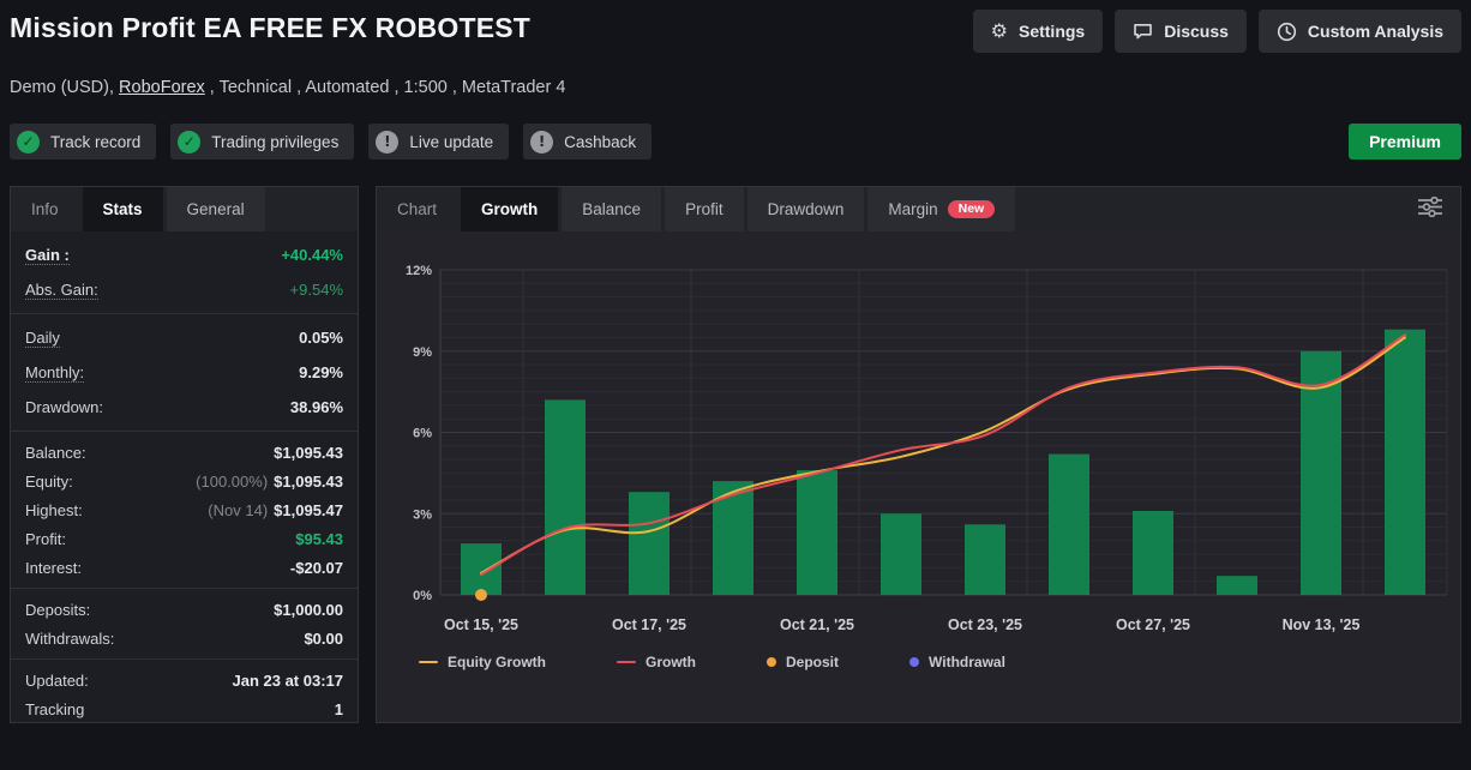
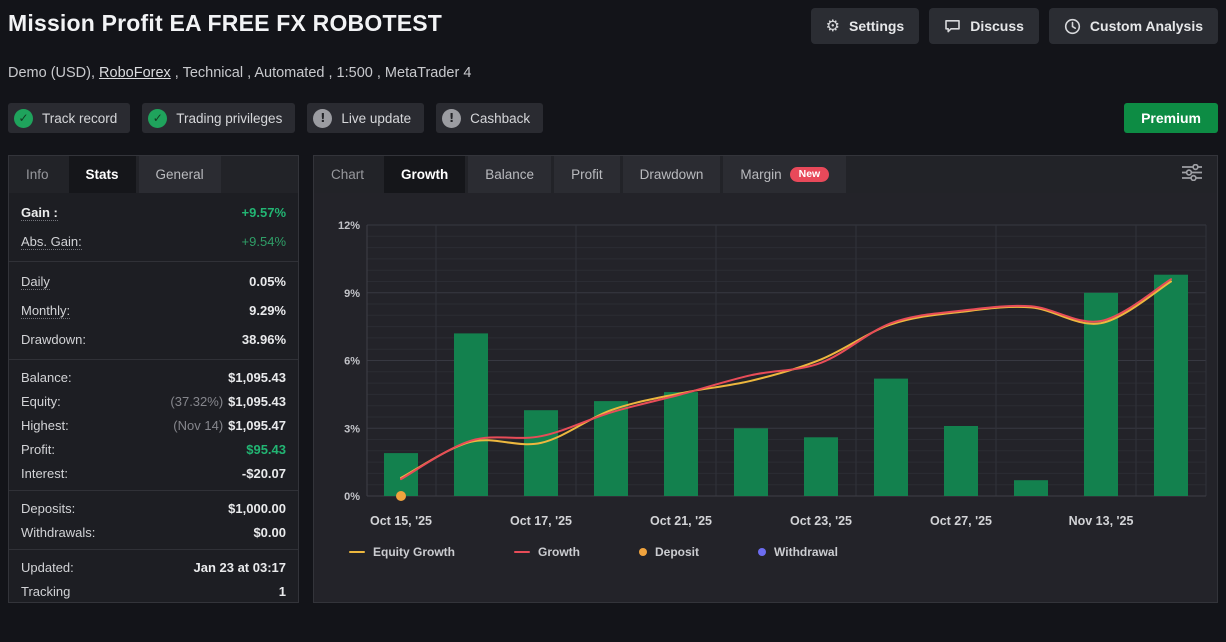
  Mission Profit EA FREE FX ROBOTEST
  ⚙
  Settings
  Discuss
  Custom Analysis
  Demo (USD), RoboForex , Technical , Automated , 1:500 , MetaTrader 4
  ✓
  Track record
  ✓
  Trading privileges
  !
  Live update
  !
  Cashback
  Premium
  Info
  Stats
  General
  Gain :
- +40.44%
+ +9.57%
  Abs. Gain:
  +9.54%
  Daily
  0.05%
  Monthly:
  9.29%
  Drawdown:
  38.96%
  Balance:
  $1,095.43
  Equity:
- (100.00%) $1,095.43
+ (37.32%) $1,095.43
  Highest:
  (Nov 14) $1,095.47
  Profit:
  $95.43
  Interest:
  -$20.07
  Deposits:
  $1,000.00
  Withdrawals:
  $0.00
  Updated:
  Jan 23 at 03:17
  Tracking
  1
  Chart
  Growth
  Balance
  Profit
  Drawdown
  Margin
  New
  0%
  3%
  6%
  9%
  12%
  Oct 15, '25
  Oct 17, '25
  Oct 21, '25
  Oct 23, '25
  Oct 27, '25
  Nov 13, '25
  Equity Growth
  Growth
  Deposit
  Withdrawal
